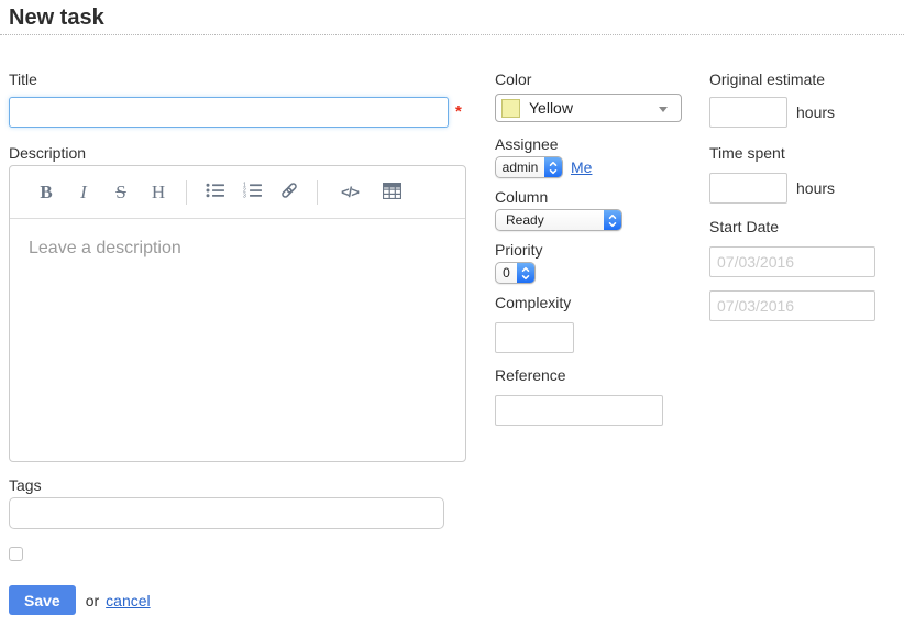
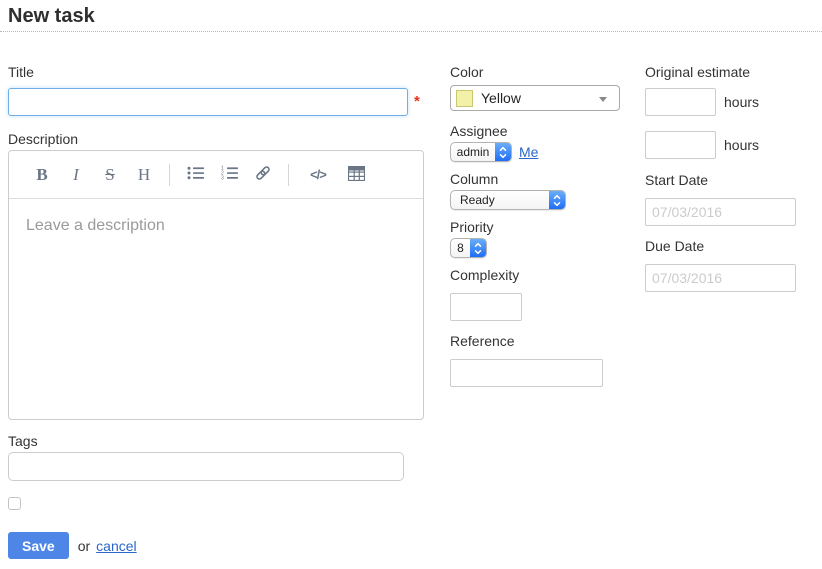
  New task
  Title
  *
  Description
  B
  I
  S
  H
  </>
  Leave a description
  Tags
  Save
  or
  cancel
  Color
  Yellow
  Assignee
  admin
  Me
  Column
  Ready
  Priority
- 0
+ 8
  Complexity
  Reference
  Original estimate
  hours
- Time spent
  hours
  Start Date
  07/03/2016
+ Due Date
  07/03/2016
